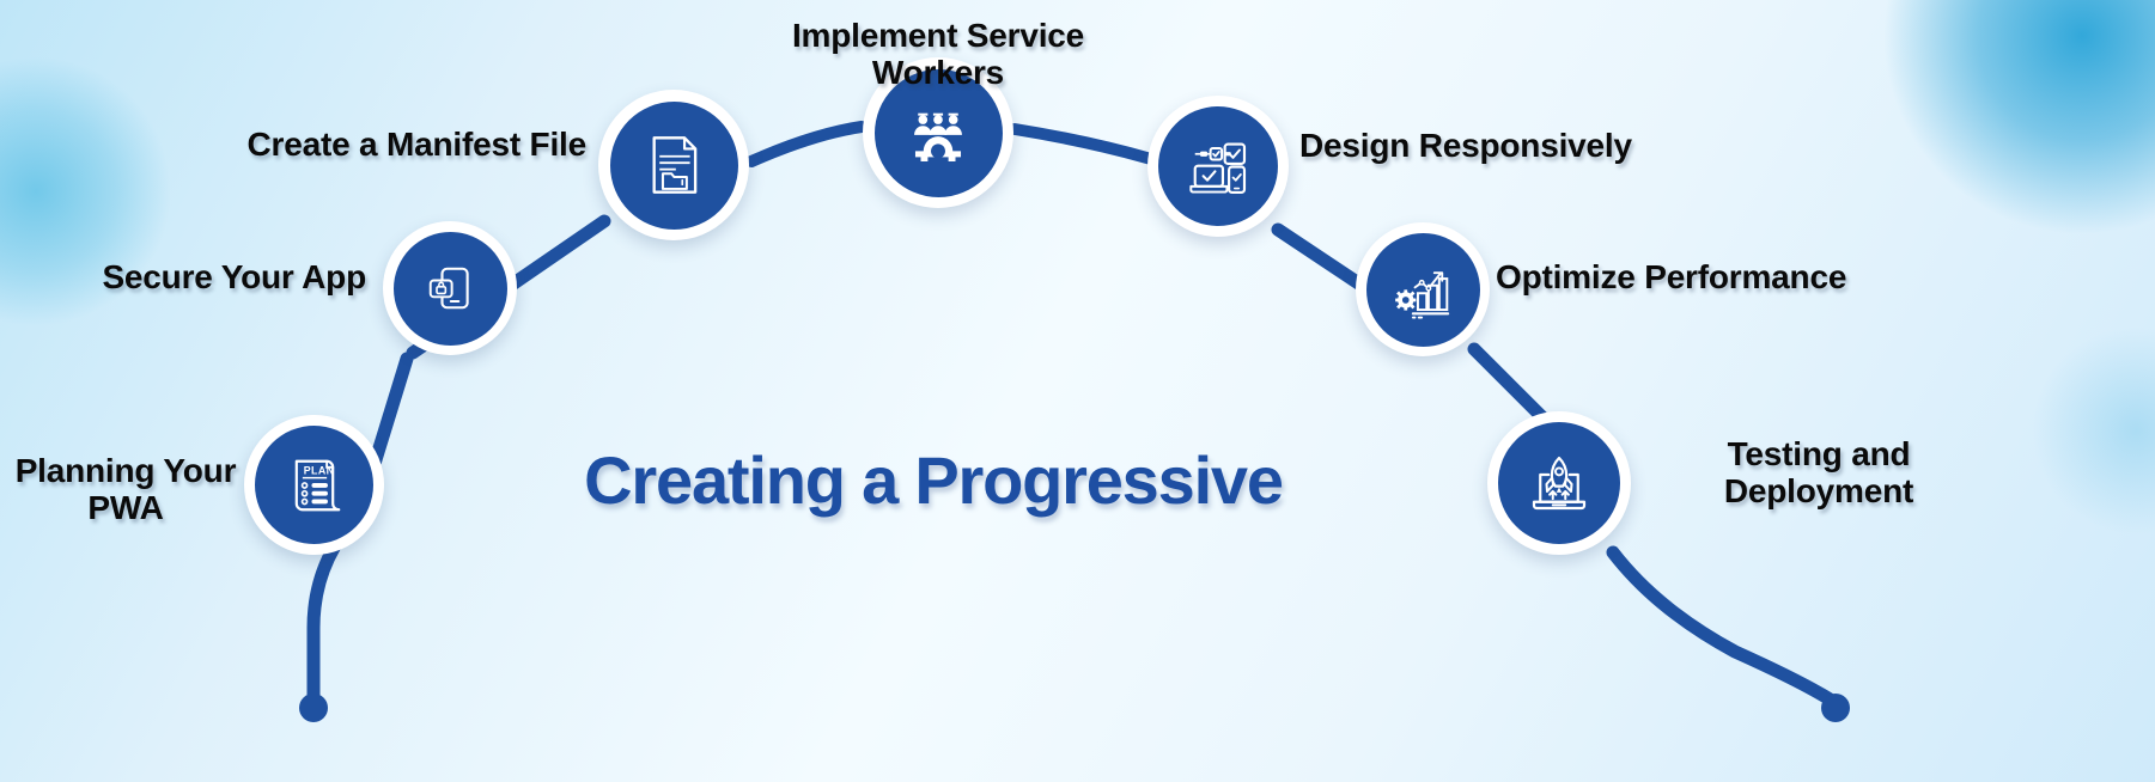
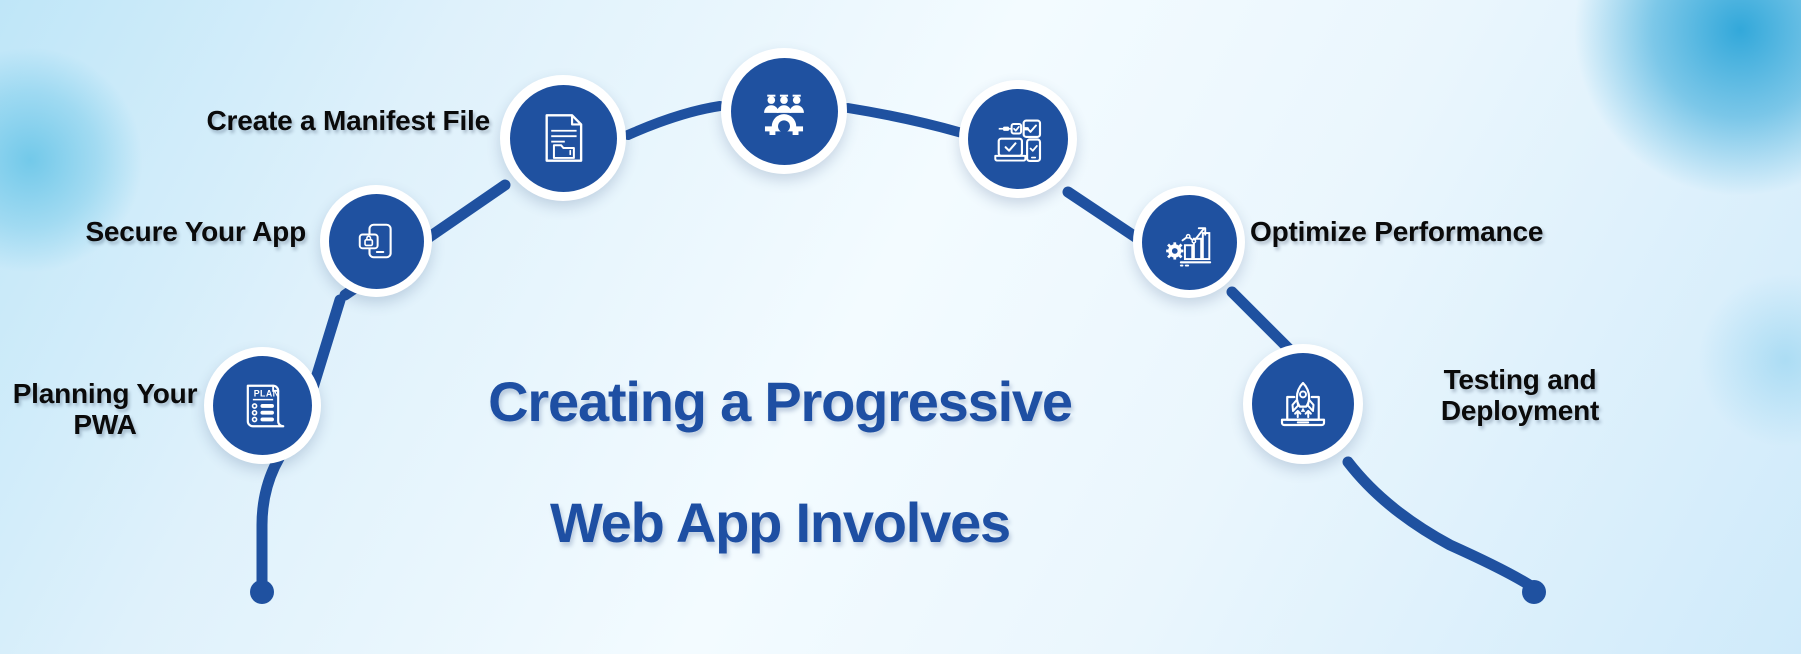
  PLAN
  Planning Your
  PWA
  Secure Your App
  Create a Manifest File
- Implement Service Workers
- Design Responsively
  Optimize Performance
  Testing and
  Deployment
  Creating a Progressive
+ Web App Involves
